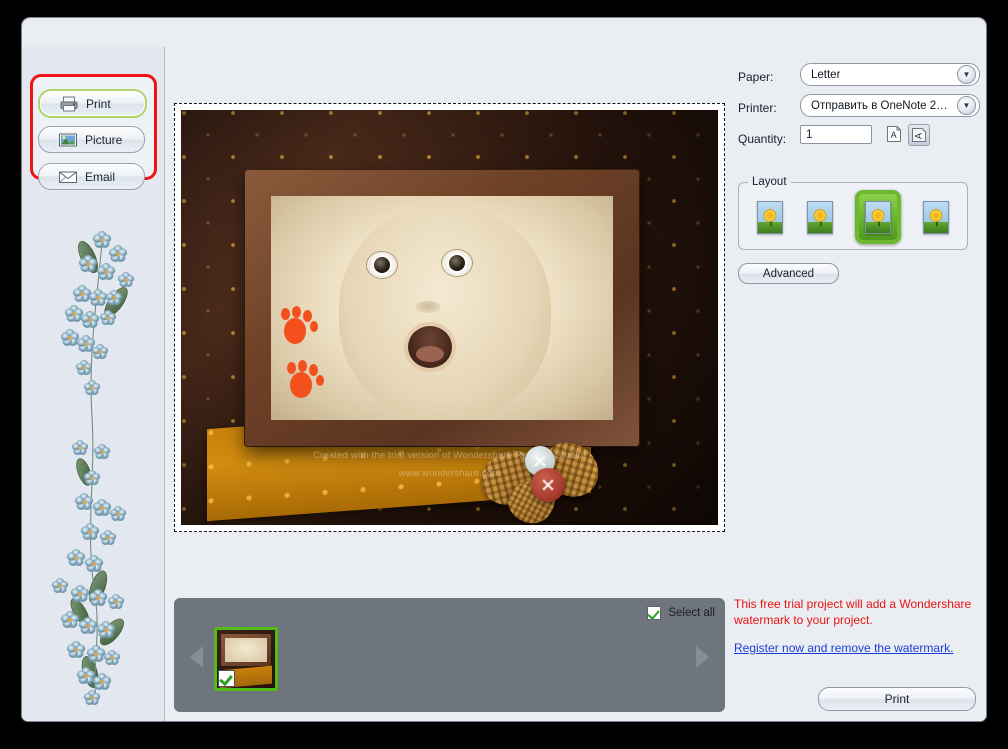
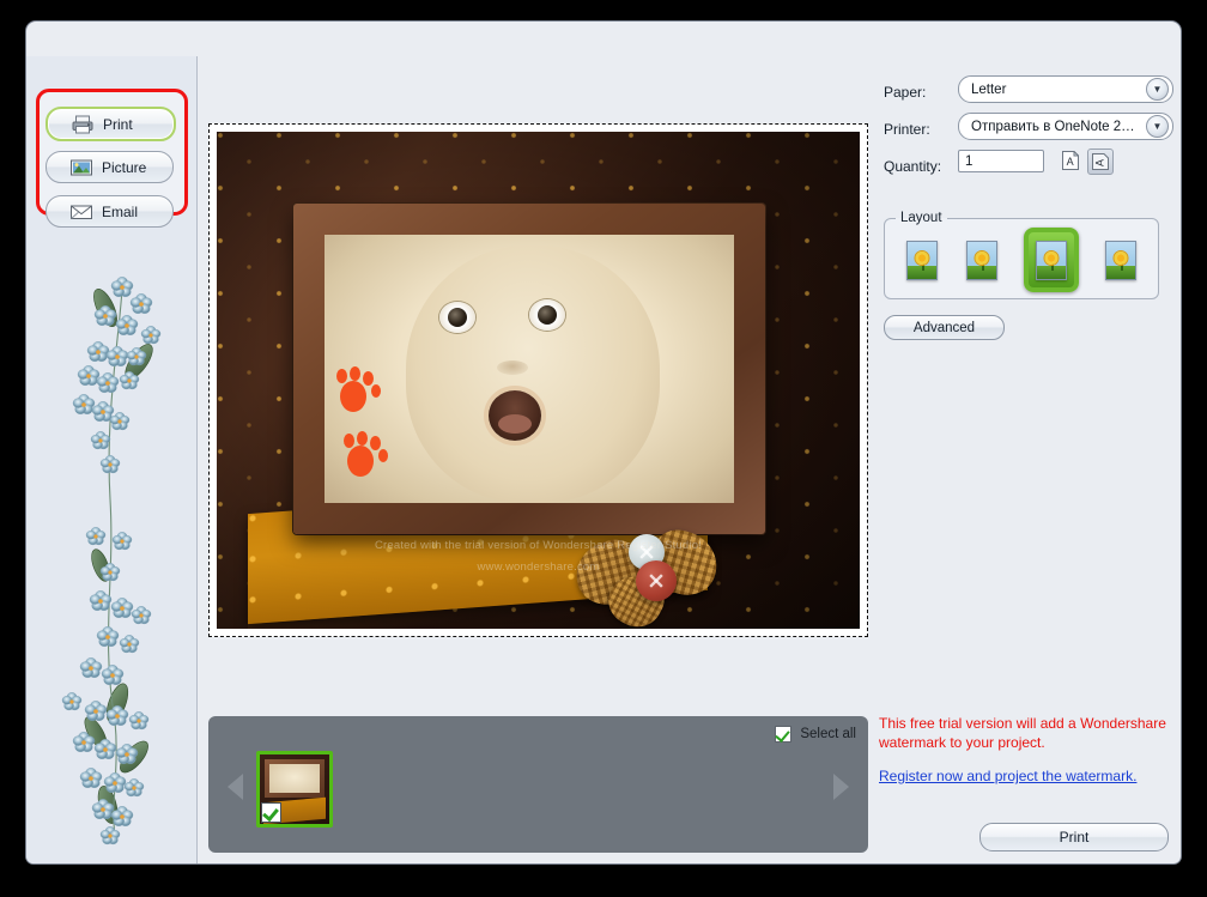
  Print
  Picture
  Email
  Created with the trial version of Wondershare Register Studio!
  www.wondershare.com
  Paper:
  Letter
  ▼
  Printer:
  Отправить в OneNote 2010
  ▼
  Quantity:
  1
  A
  Layout
  Advanced
  Select all
- This free trial project will add a Wondershare watermark to your project.
+ This free trial version will add a Wondershare watermark to your project.
- Register now and remove the watermark.
+ Register now and project the watermark.
  Print
